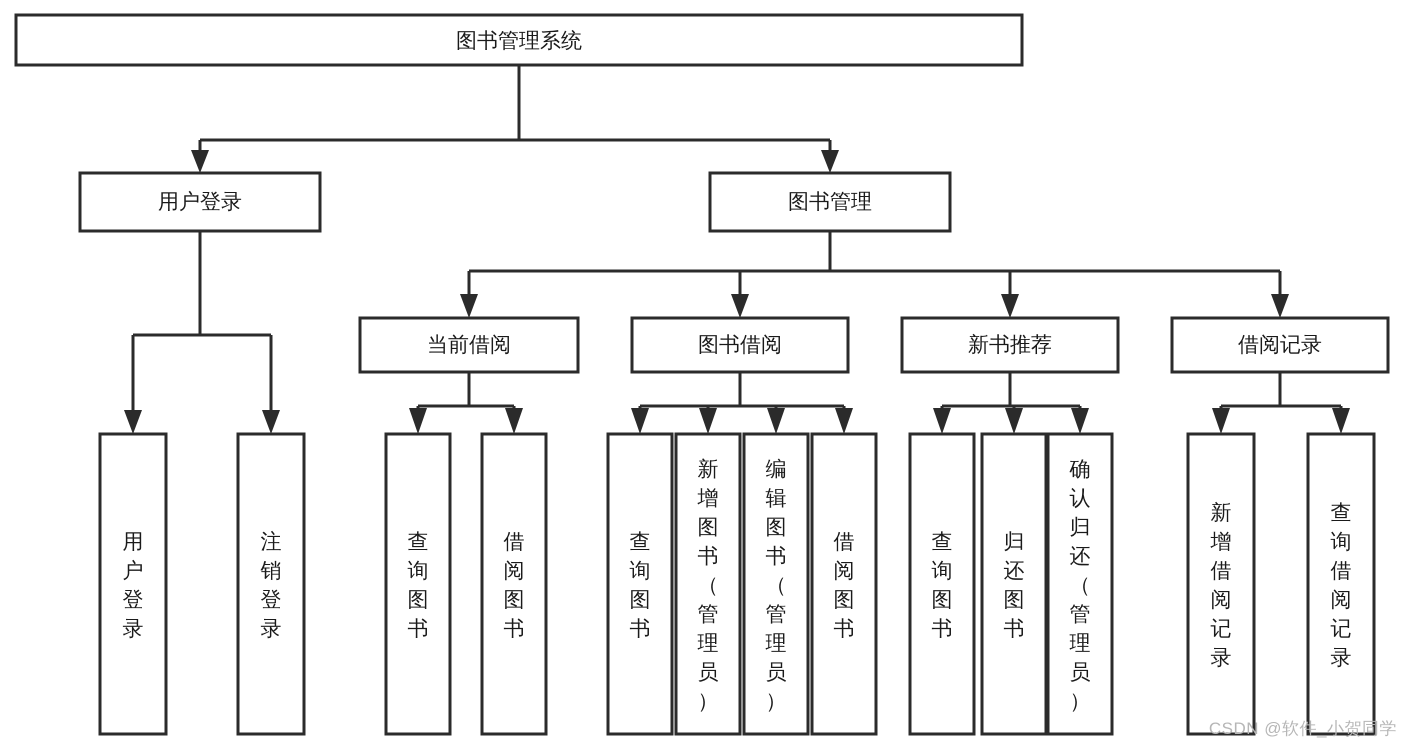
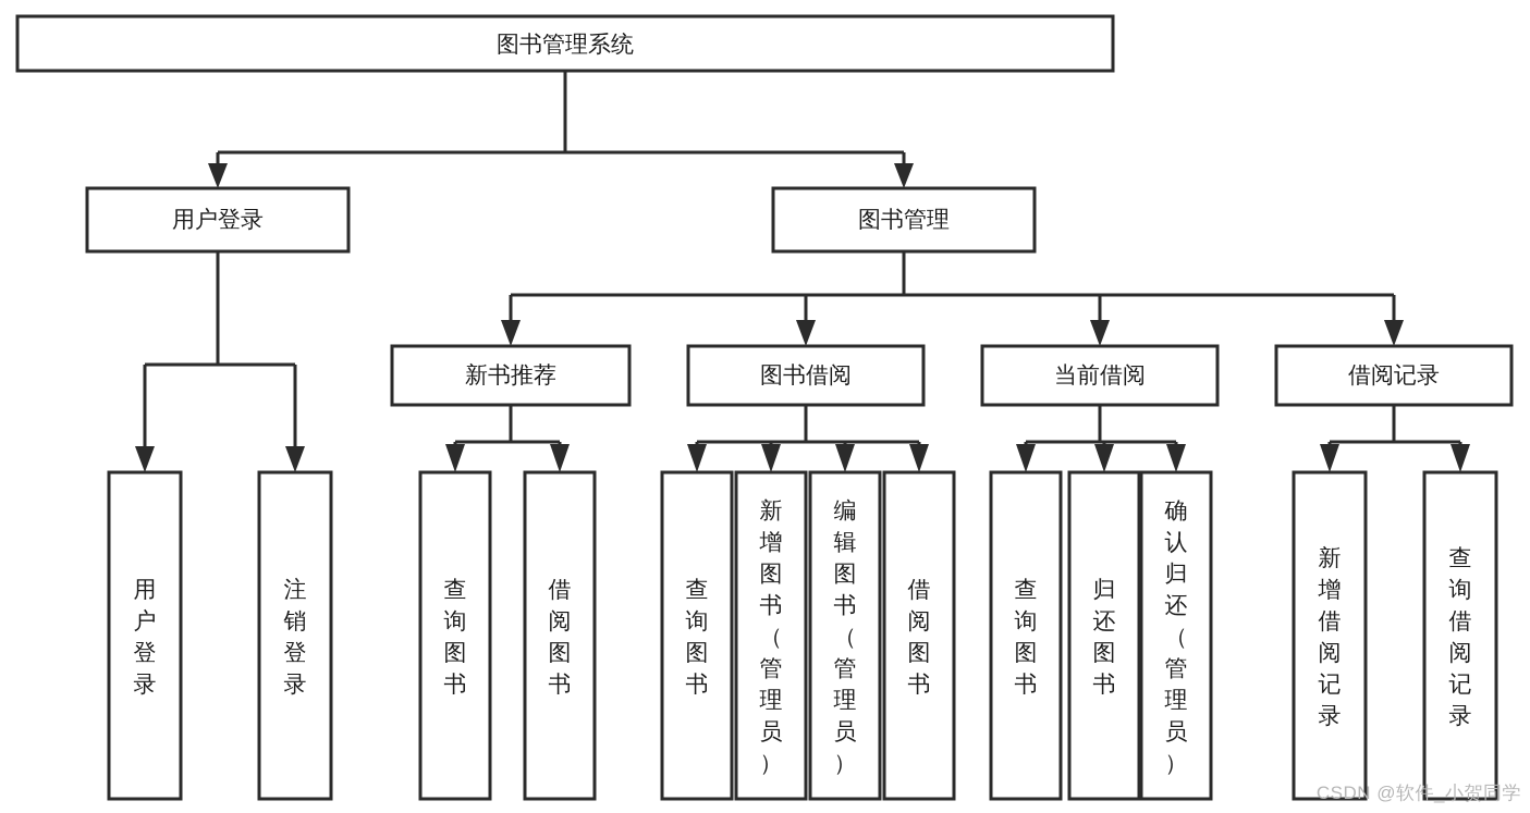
  图书管理系统
  用户登录
  图书管理
- 当前借阅
+ 新书推荐
  图书借阅
- 新书推荐
+ 当前借阅
  借阅记录
  用户登录
  注销登录
  查询图书
  借阅图书
  查询图书
  新增图书（管理员）
  编辑图书（管理员）
  借阅图书
  查询图书
  归还图书
  确认归还（管理员）
  新增借阅记录
  查询借阅记录
  CSDN @软件_小贺同学
